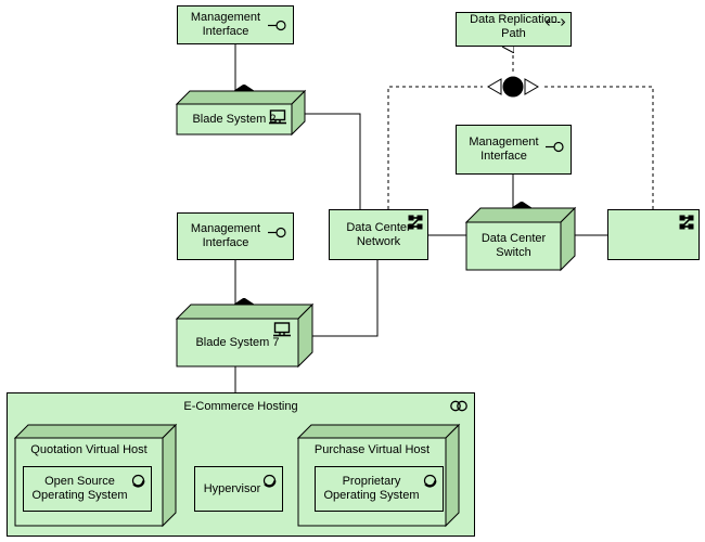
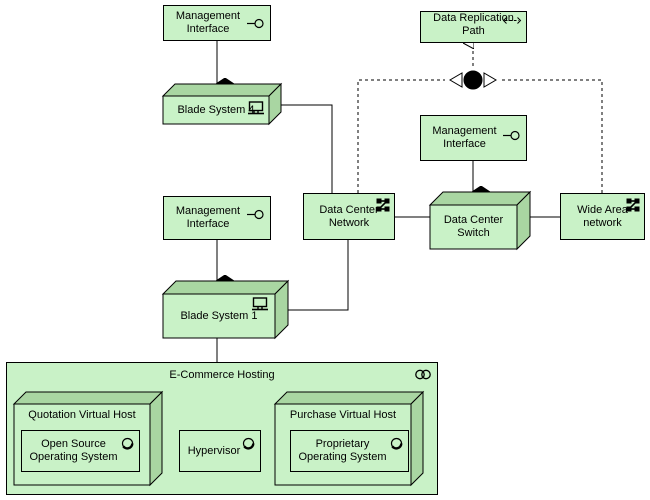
  Management
  Interface
  Data Replication Path
- Blade System 2
+ Blade System 4
  Management
  Interface
  Management
  Interface
  Data Cente
  Network
  Data Center Switch
+ Wide Area
+ network
- Blade System 7
+ Blade System 1
  E-Commerce Hosting
  Quotation Virtual Host
  Open Source
  Operating System
  Hypervisor
  Purchase Virtual Host
  Proprietary
  Operating System
